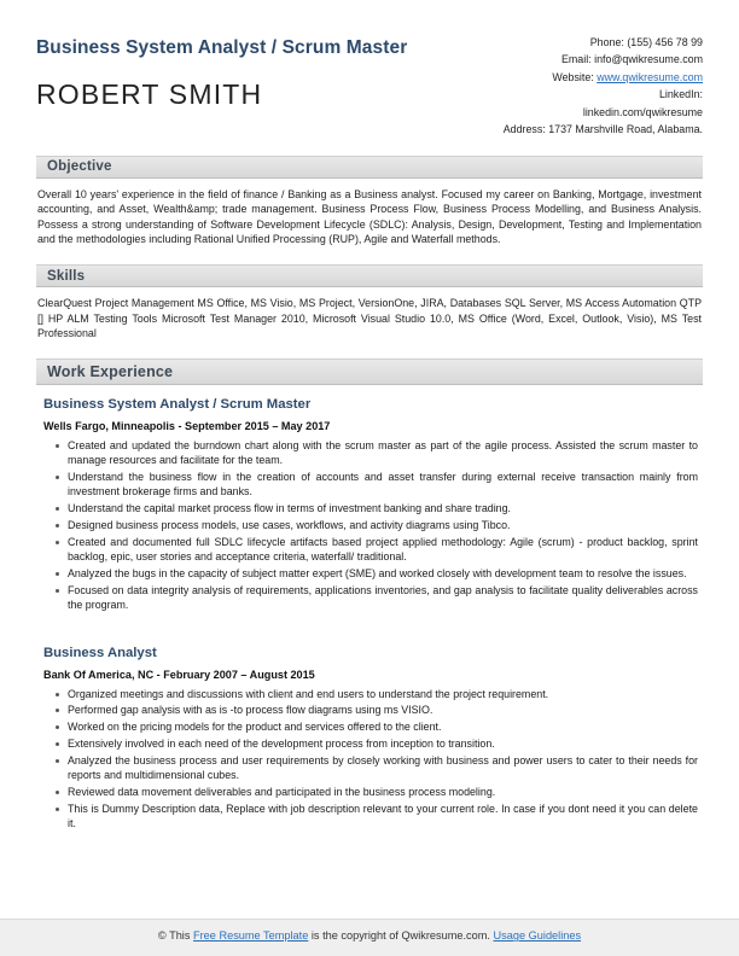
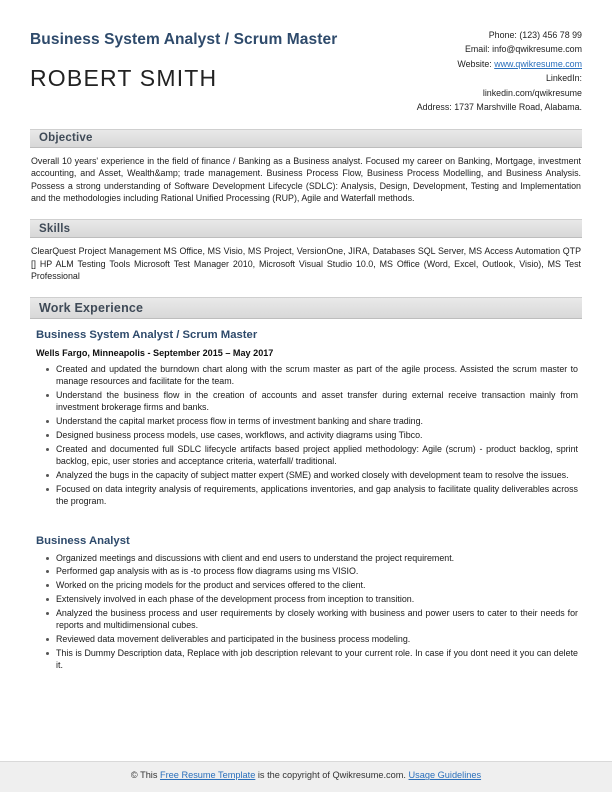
  Business System Analyst / Scrum Master
  ROBERT SMITH
- Phone: (155) 456 78 99
+ Phone: (123) 456 78 99
  Email: info@qwikresume.com
  Website: www.qwikresume.com
  LinkedIn:
  linkedin.com/qwikresume
  Address: 1737 Marshville Road, Alabama.
  Objective
  Overall 10 years' experience in the field of finance / Banking as a Business analyst. Focused my career on Banking, Mortgage, investment accounting, and Asset, Wealth&amp; trade management. Business Process Flow, Business Process Modelling, and Business Analysis. Possess a strong understanding of Software Development Lifecycle (SDLC): Analysis, Design, Development, Testing and Implementation and the methodologies including Rational Unified Processing (RUP), Agile and Waterfall methods.
  Skills
  ClearQuest Project Management MS Office, MS Visio, MS Project, VersionOne, JIRA, Databases SQL Server, MS Access Automation QTP [] HP ALM Testing Tools Microsoft Test Manager 2010, Microsoft Visual Studio 10.0, MS Office (Word, Excel, Outlook, Visio), MS Test Professional
  Work Experience
  Business System Analyst / Scrum Master
  Wells Fargo, Minneapolis - September 2015 – May 2017
  Created and updated the burndown chart along with the scrum master as part of the agile process. Assisted the scrum master to manage resources and facilitate for the team.
  Understand the business flow in the creation of accounts and asset transfer during external receive transaction mainly from investment brokerage firms and banks.
  Understand the capital market process flow in terms of investment banking and share trading.
  Designed business process models, use cases, workflows, and activity diagrams using Tibco.
  Created and documented full SDLC lifecycle artifacts based project applied methodology: Agile (scrum) - product backlog, sprint backlog, epic, user stories and acceptance criteria, waterfall/ traditional.
  Analyzed the bugs in the capacity of subject matter expert (SME) and worked closely with development team to resolve the issues.
  Focused on data integrity analysis of requirements, applications inventories, and gap analysis to facilitate quality deliverables across the program.
  Business Analyst
- Bank Of America, NC - February 2007 – August 2015
  Organized meetings and discussions with client and end users to understand the project requirement.
  Performed gap analysis with as is -to process flow diagrams using ms VISIO.
  Worked on the pricing models for the product and services offered to the client.
- Extensively involved in each need of the development process from inception to transition.
+ Extensively involved in each phase of the development process from inception to transition.
  Analyzed the business process and user requirements by closely working with business and power users to cater to their needs for reports and multidimensional cubes.
  Reviewed data movement deliverables and participated in the business process modeling.
  This is Dummy Description data, Replace with job description relevant to your current role. In case if you dont need it you can delete it.
  © This Free Resume Template is the copyright of Qwikresume.com. Usage Guidelines
